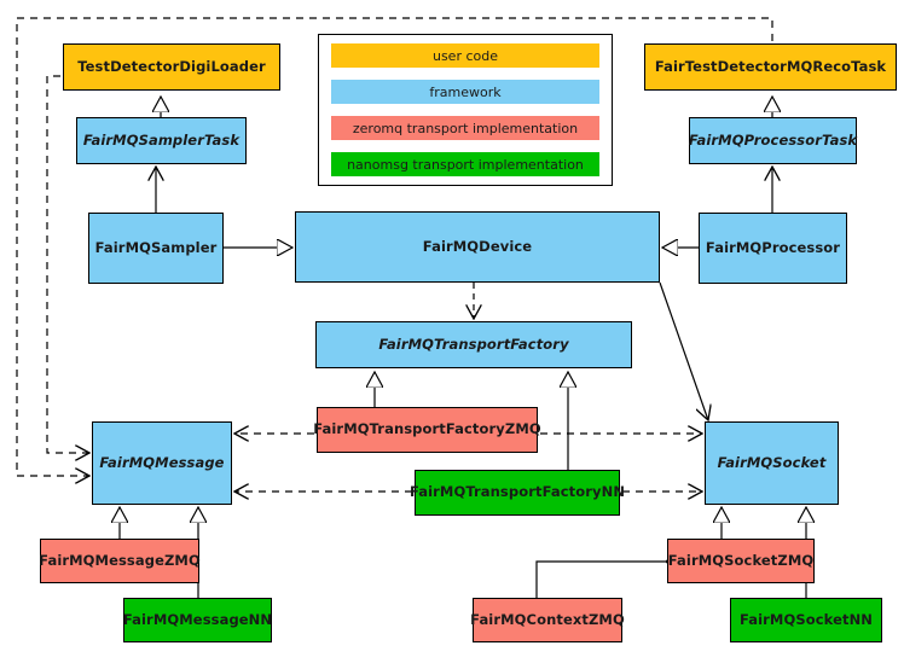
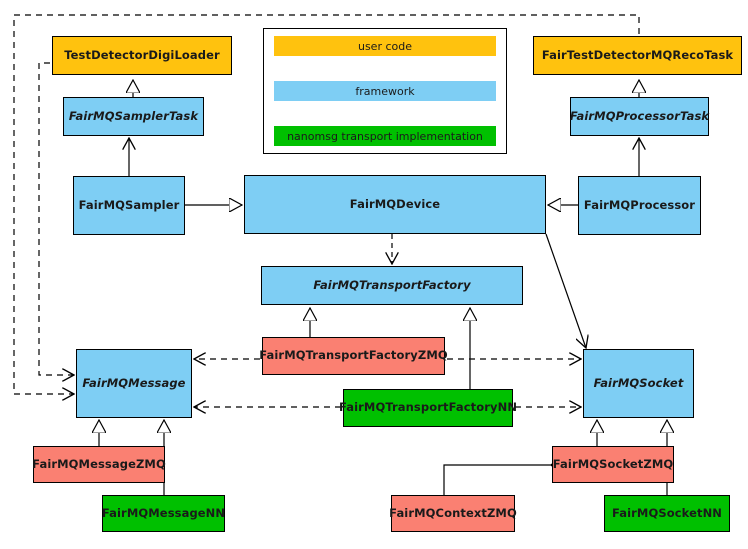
  user code
  framework
- zeromq transport implementation
  nanomsg transport implementation
  TestDetectorDigiLoader
  FairTestDetectorMQRecoTask
  FairMQSamplerTask
  FairMQProcessorTask
  FairMQSampler
  FairMQDevice
  FairMQProcessor
  FairMQTransportFactory
  FairMQTransportFactoryZMQ
  FairMQTransportFactoryNN
  FairMQMessage
  FairMQSocket
  FairMQMessageZMQ
  FairMQMessageNN
  FairMQSocketZMQ
  FairMQContextZMQ
  FairMQSocketNN
